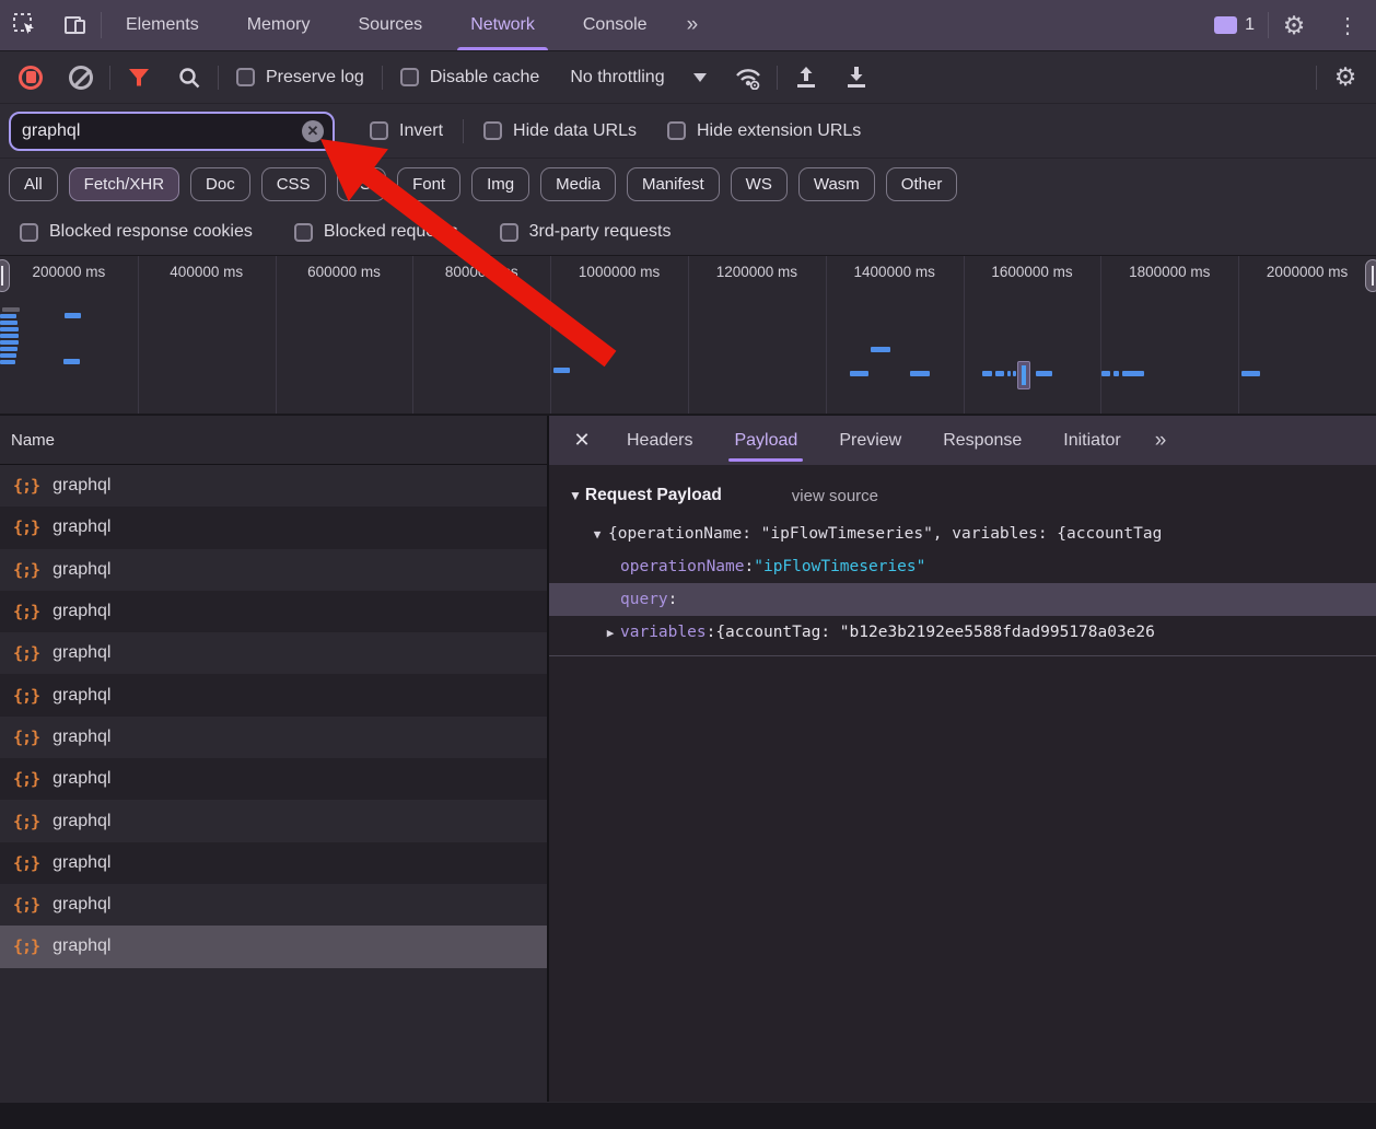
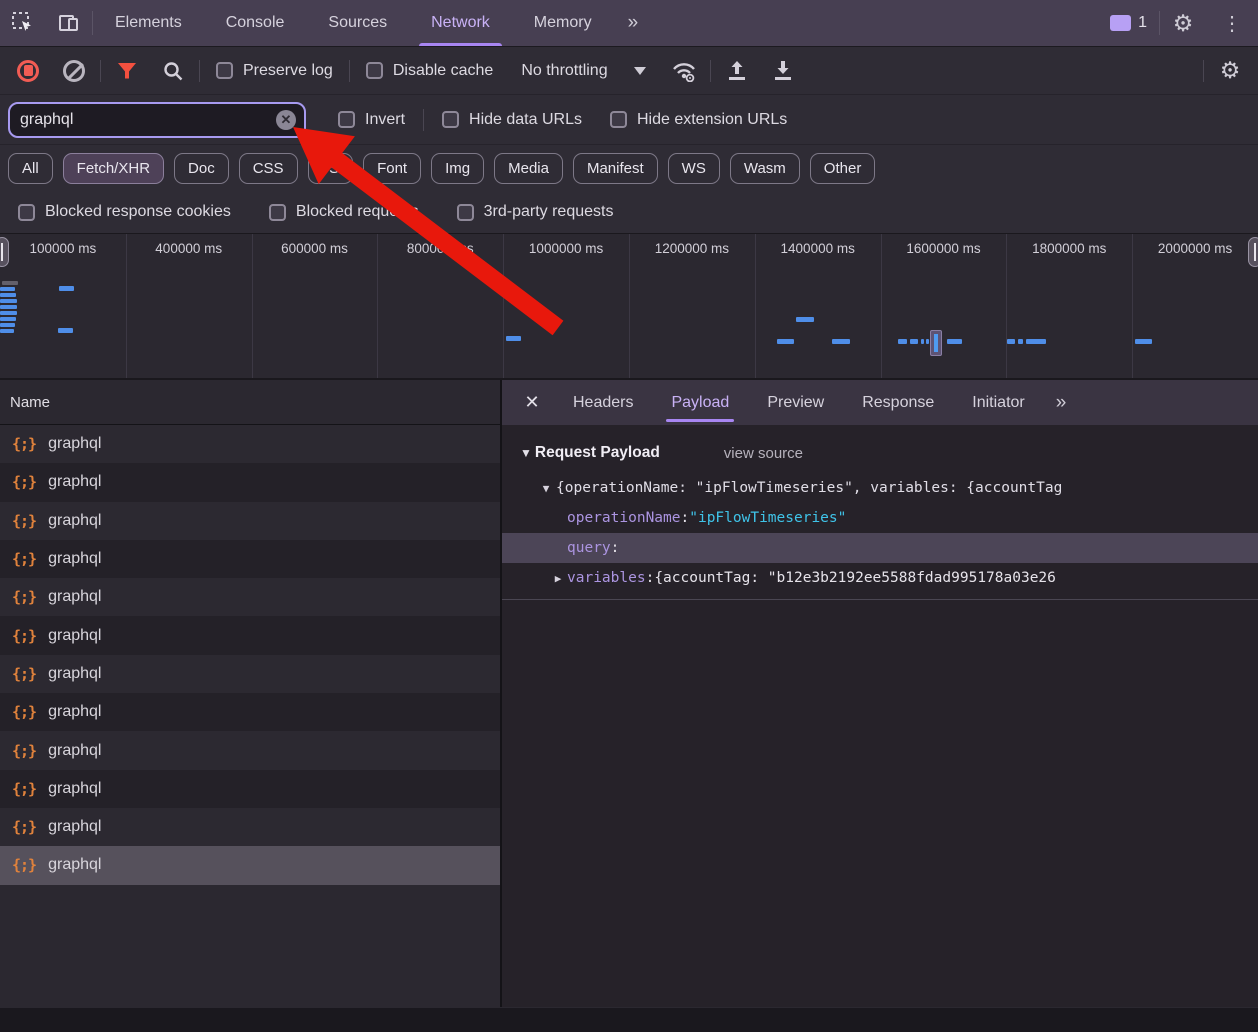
  Elements
- Memory
+ Console
  Sources
  Network
- Console
+ Memory
  »
  1
  ⚙
  ⋮
  Preserve log
  Disable cache
  No throttling
  ⚙
  graphql
  ✕
  Invert
  Hide data URLs
  Hide extension URLs
  All
  Fetch/XHR
  Doc
  CSS
  Font
  Img
  Media
  Manifest
  WS
  Wasm
  Other
  Blocked response cookies
  Blocked requ
  3rd-party requests
- 200000 ms
+ 100000 ms
  400000 ms
  600000 ms
  1000000 ms
  1200000 ms
  1400000 ms
  1600000 ms
  1800000 ms
  2000000 ms
  Name
  {;}
  graphql
  {;}
  graphql
  {;}
  graphql
  {;}
  graphql
  {;}
  graphql
  {;}
  graphql
  {;}
  graphql
  {;}
  graphql
  {;}
  graphql
  {;}
  graphql
  {;}
  graphql
  {;}
  graphql
  ✕
  Headers
  Payload
  Preview
  Response
  Initiator
  »
  ▼
  Request Payload
  view source
  ▼
  {operationName: "ipFlowTimeseries", variables: {accountTag
  operationName
  :
  "ipFlowTimeseries"
  query
  :
  ▶
  variables
  :
  {accountTag: "b12e3b2192ee5588fdad995178a03e26
